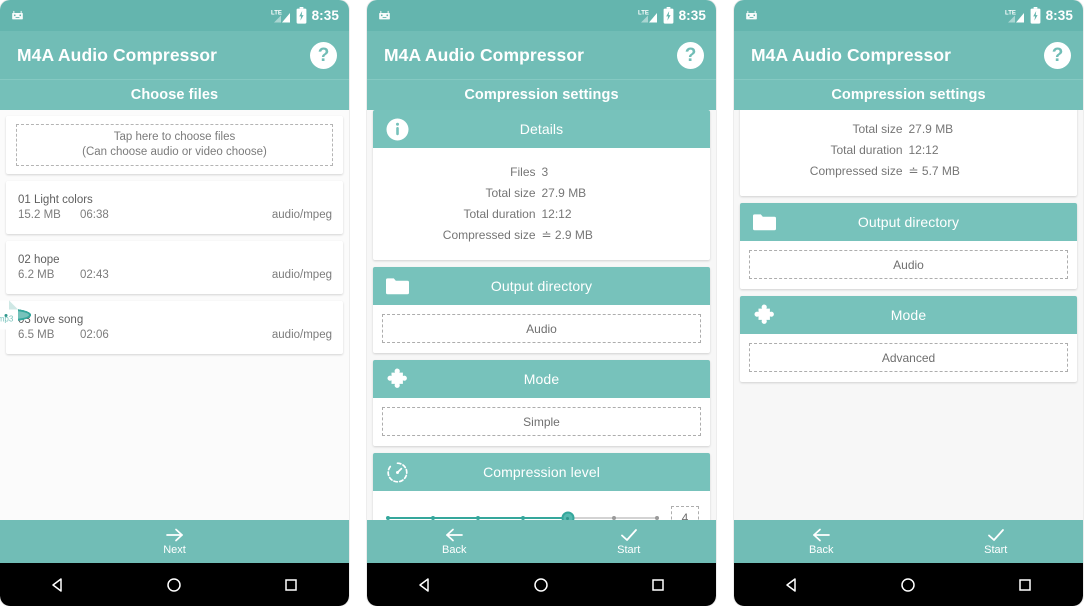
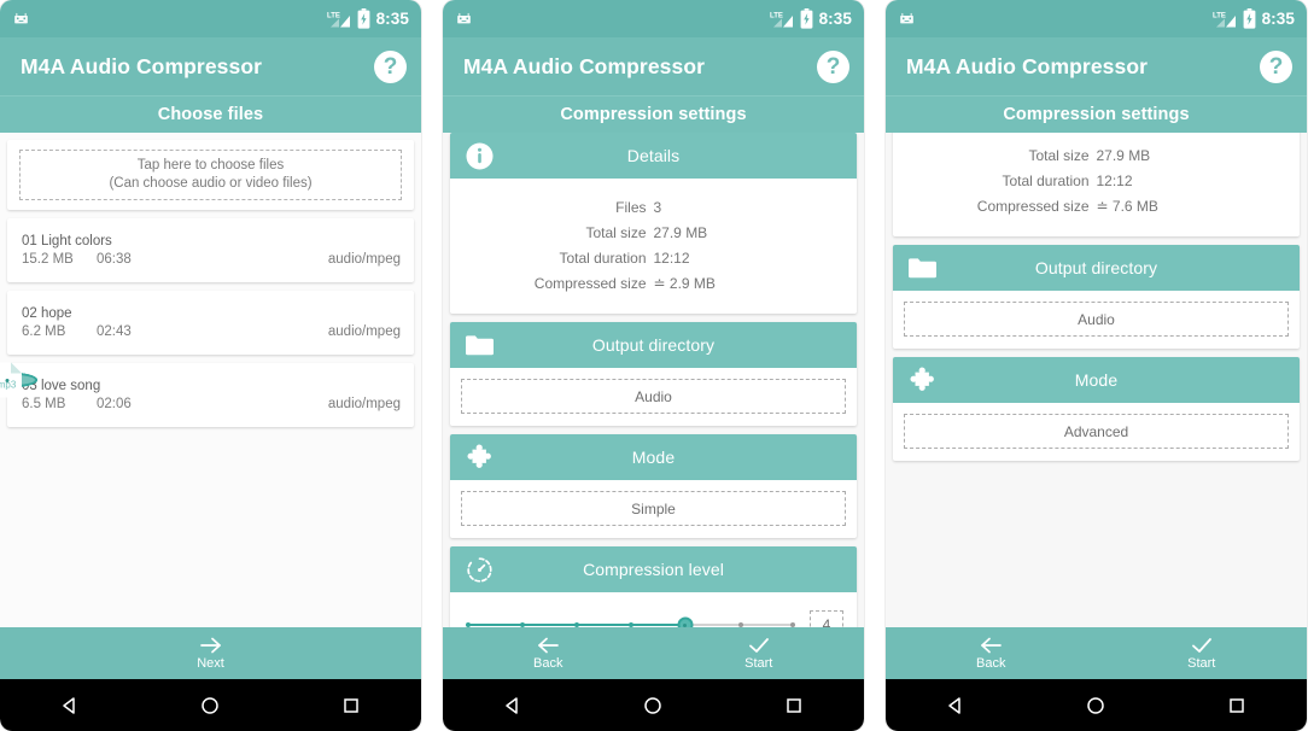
  8:35
  M4A Audio Compressor
  ?
  Choose files
  Tap here to choose files
- (Can choose audio or video choose)
+ (Can choose audio or video files)
  01 Light colors
  15.2 MB
  06:38
  audio/mpeg
  02 hope
  6.2 MB
  02:43
  audio/mpeg
  mp3
  3 love song
  6.5 MB
  02:06
  audio/mpeg
  Next
  8:35
  M4A Audio Compressor
  ?
  Compression settings
  Details
  Files
  3
  Total size
  27.9 MB
  Total duration
  12:12
  Compressed size
  ≐ 2.9 MB
  Output directory
  Audio
  Mode
  Simple
  Compression level
  4
  Back
  Start
  8:35
  M4A Audio Compressor
  ?
  Compression settings
  Total size
  27.9 MB
  Total duration
  12:12
  Compressed size
- ≐ 5.7 MB
+ ≐ 7.6 MB
  Output directory
  Audio
  Mode
  Advanced
  Back
  Start
